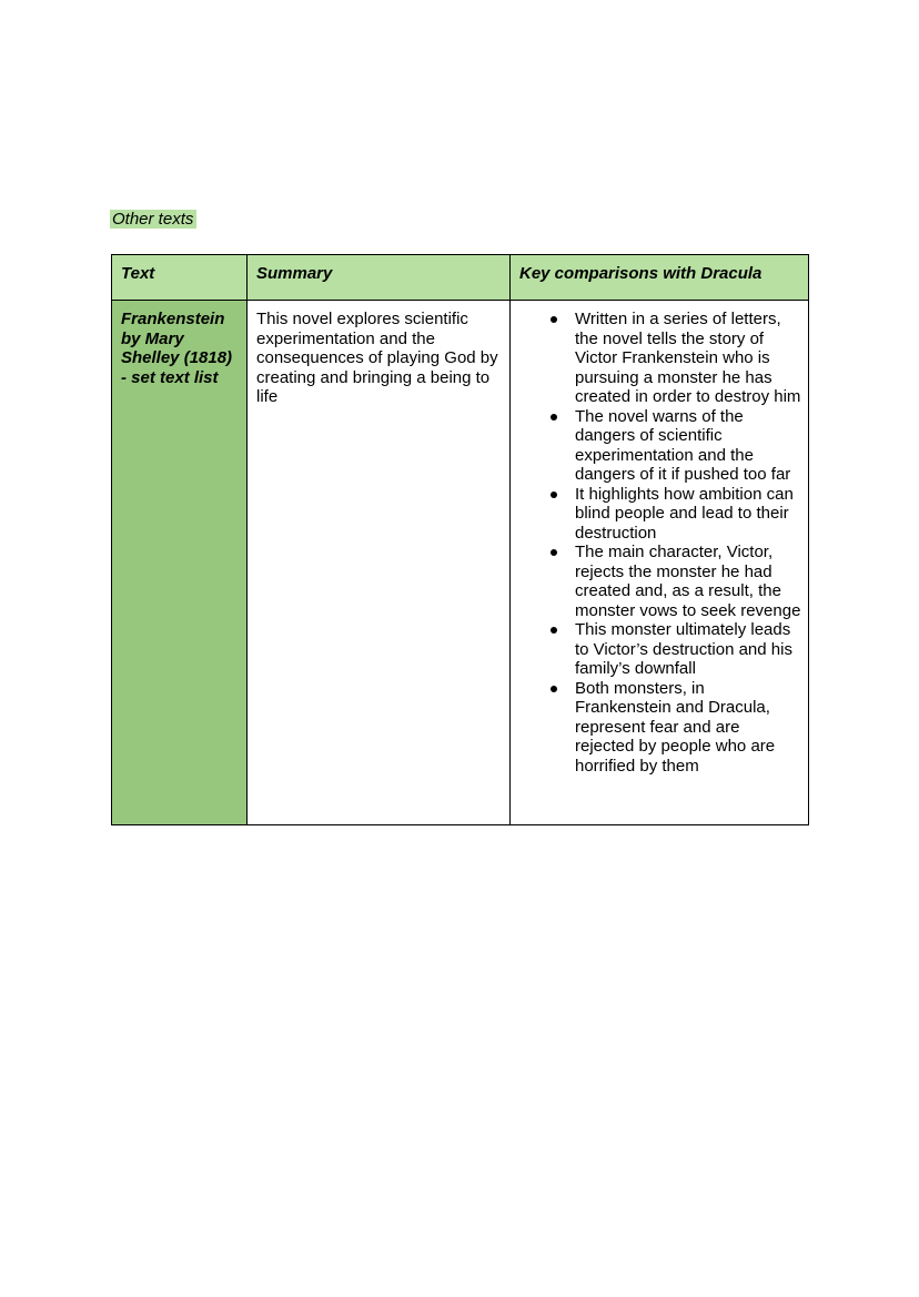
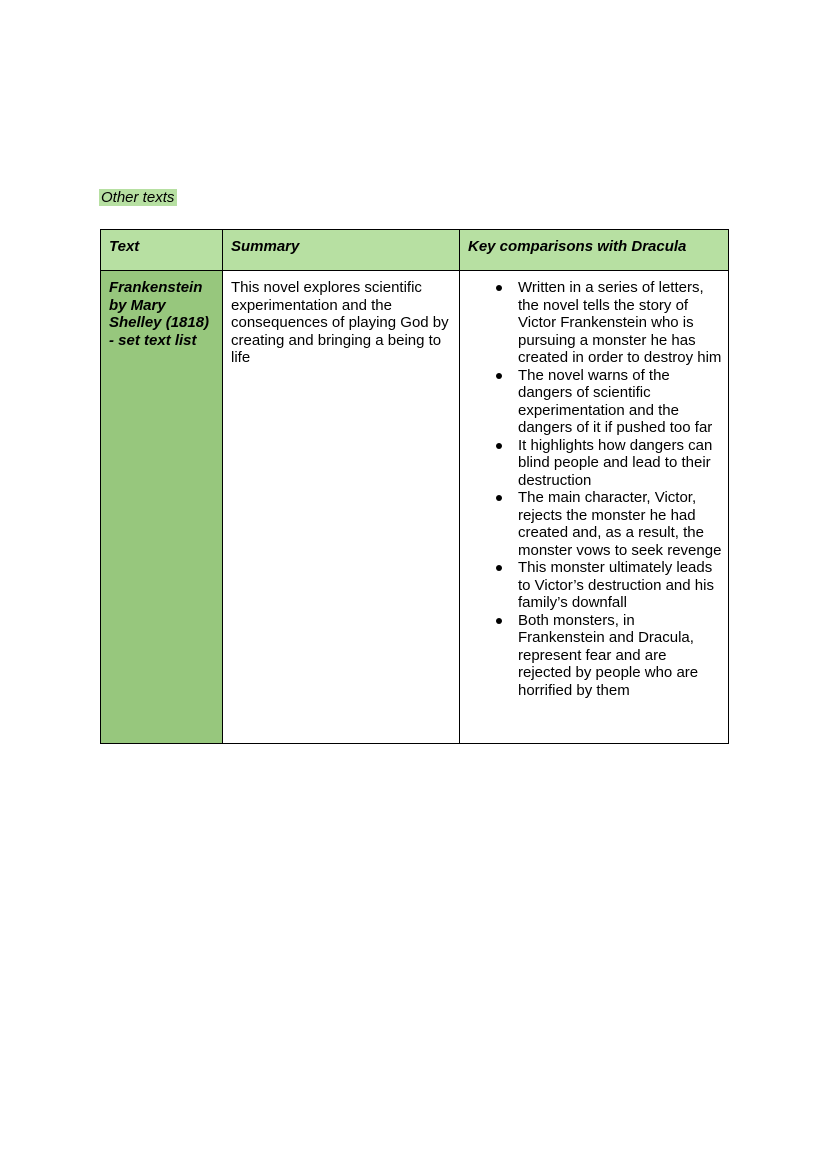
  Other texts
  Text	Summary	Key comparisons with Dracula
- Frankenstein by Mary Shelley (1818) - set text list	This novel explores scientific experimentation and the consequences of playing God by creating and bringing a being to life	Written in a series of letters, the novel tells the story of Victor Frankenstein who is pursuing a monster he has created in order to destroy him The novel warns of the dangers of scientific experimentation and the dangers of it if pushed too far It highlights how ambition can blind people and lead to their destruction The main character, Victor, rejects the monster he had created and, as a result, the monster vows to seek revenge This monster ultimately leads to Victor’s destruction and his family’s downfall Both monsters, in Frankenstein and Dracula, represent fear and are rejected by people who are horrified by them
+ Frankenstein by Mary Shelley (1818) - set text list	This novel explores scientific experimentation and the consequences of playing God by creating and bringing a being to life	Written in a series of letters, the novel tells the story of Victor Frankenstein who is pursuing a monster he has created in order to destroy him The novel warns of the dangers of scientific experimentation and the dangers of it if pushed too far It highlights how dangers can blind people and lead to their destruction The main character, Victor, rejects the monster he had created and, as a result, the monster vows to seek revenge This monster ultimately leads to Victor’s destruction and his family’s downfall Both monsters, in Frankenstein and Dracula, represent fear and are rejected by people who are horrified by them
